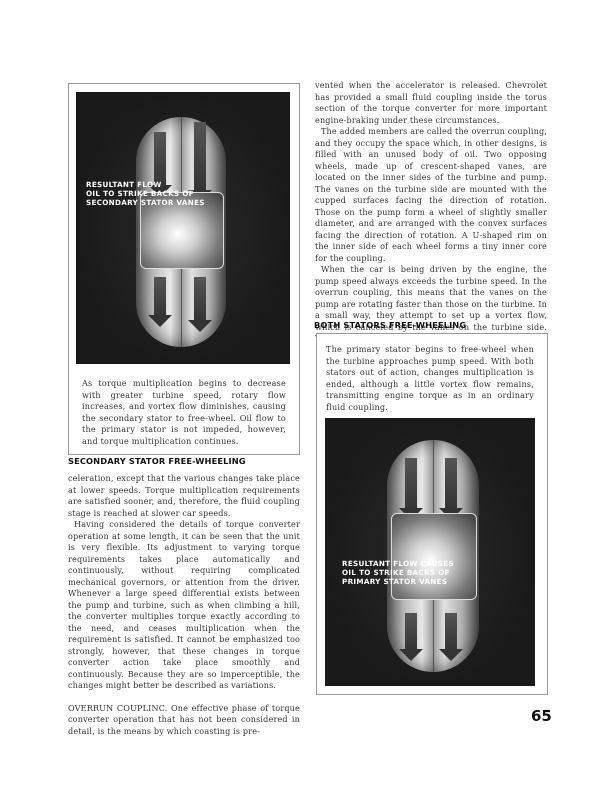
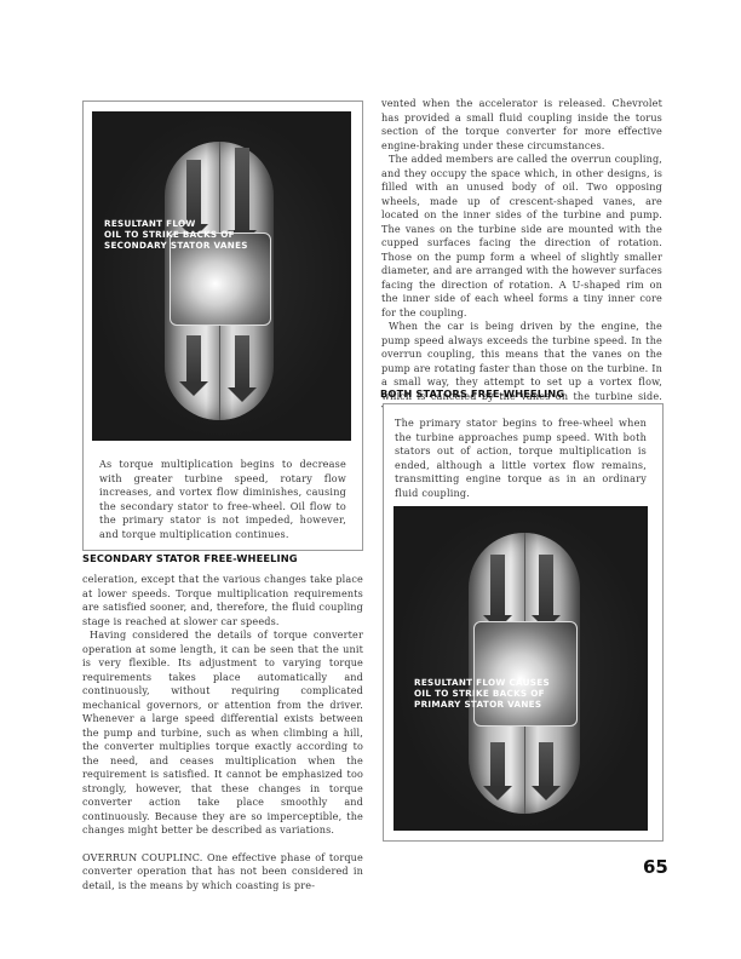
  RESULTANT FLOW
  OIL TO STRIKE BACKS OF
  SECONDARY STATOR VANES
  As torque multiplication begins to decrease with greater turbine speed, rotary flow increases, and vortex flow diminishes, causing the secondary stator to free-wheel. Oil flow to the primary stator is not impeded, however, and torque multiplication continues.
  SECONDARY STATOR FREE-WHEELING
  celeration, except that the various changes take place at lower speeds. Torque multiplication requirements are satisfied sooner, and, therefore, the fluid coupling stage is reached at slower car speeds.
  Having considered the details of torque converter operation at some length, it can be seen that the unit is very flexible. Its adjustment to varying torque requirements takes place automatically and continuously, without requiring complicated mechanical governors, or attention from the driver. Whenever a large speed differential exists between the pump and turbine, such as when climbing a hill, the converter multiplies torque exactly according to the need, and ceases multiplication when the requirement is satisfied. It cannot be emphasized too strongly, however, that these changes in torque converter action take place smoothly and continuously. Because they are so imperceptible, the changes might better be described as variations.
  OVERRUN COUPLINC. One effective phase of torque converter operation that has not been considered in detail, is the means by which coasting is pre-
- vented when the accelerator is released. Chevrolet has provided a small fluid coupling inside the torus section of the torque converter for more important engine-braking under these circumstances.
+ vented when the accelerator is released. Chevrolet has provided a small fluid coupling inside the torus section of the torque converter for more effective engine-braking under these circumstances.
- The added members are called the overrun coupling, and they occupy the space which, in other designs, is filled with an unused body of oil. Two opposing wheels, made up of crescent-shaped vanes, are located on the inner sides of the turbine and pump. The vanes on the turbine side are mounted with the cupped surfaces facing the direction of rotation. Those on the pump form a wheel of slightly smaller diameter, and are arranged with the convex surfaces facing the direction of rotation. A U-shaped rim on the inner side of each wheel forms a tiny inner core for the coupling.
+ The added members are called the overrun coupling, and they occupy the space which, in other designs, is filled with an unused body of oil. Two opposing wheels, made up of crescent-shaped vanes, are located on the inner sides of the turbine and pump. The vanes on the turbine side are mounted with the cupped surfaces facing the direction of rotation. Those on the pump form a wheel of slightly smaller diameter, and are arranged with the however surfaces facing the direction of rotation. A U-shaped rim on the inner side of each wheel forms a tiny inner core for the coupling.
  When the car is being driven by the engine, the pump speed always exceeds the turbine speed. In the overrun coupling, this means that the vanes on the pump are rotating faster than those on the turbine. In a small way, they attempt to set up a vortex flow, which is canceled by the vanes on the turbine side.
  BOTH STATORS FREE-WHEELING
- The primary stator begins to free-wheel when the turbine approaches pump speed. With both stators out of action, changes multiplication is ended, although a little vortex flow remains, transmitting engine torque as in an ordinary fluid coupling.
+ The primary stator begins to free-wheel when the turbine approaches pump speed. With both stators out of action, torque multiplication is ended, although a little vortex flow remains, transmitting engine torque as in an ordinary fluid coupling.
  RESULTANT FLOW CAUSES
  OIL TO STRIKE BACKS OF
  PRIMARY STATOR VANES
  65
